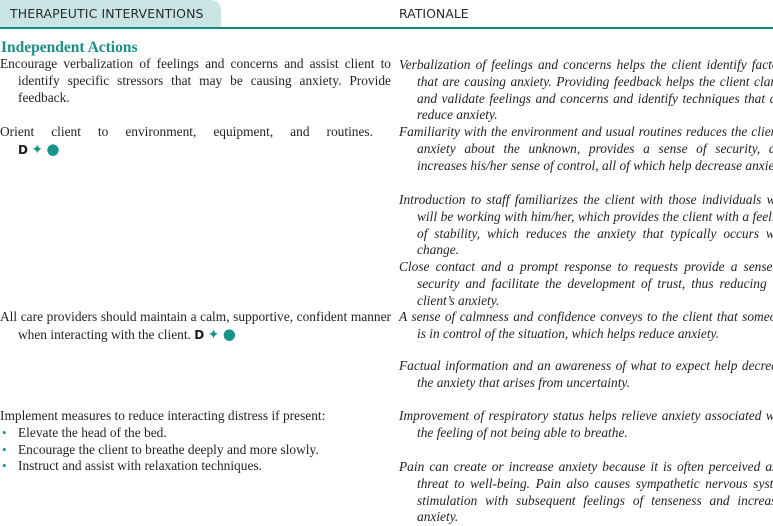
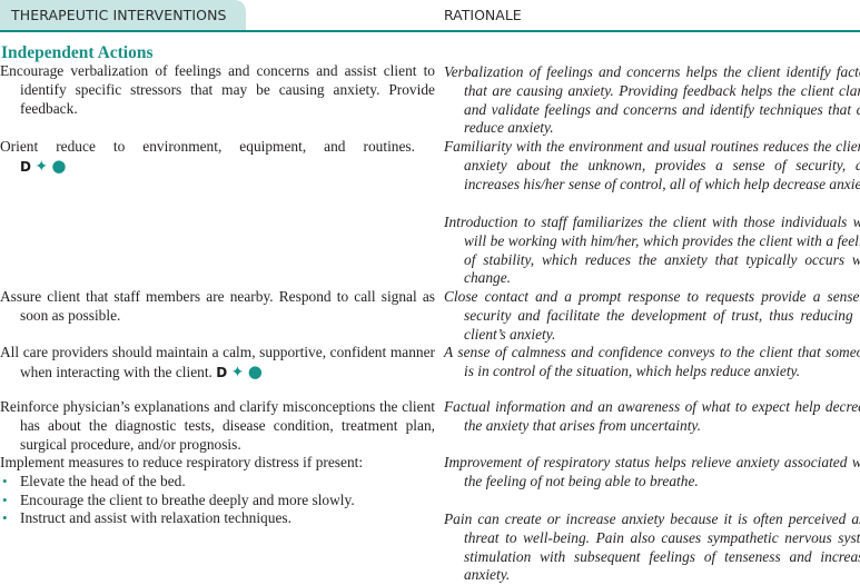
  THERAPEUTIC INTERVENTIONS
  RATIONALE
  Independent Actions
  Encourage verbalization of feelings and concerns and assist client to identify specific stressors that may be causing anxiety. Provide feedback.
- Orient client to environment, equipment, and routines.
+ Orient reduce to environment, equipment, and routines.
  D ✦ ●
+ Assure client that staff members are nearby. Respond to call signal as soon as possible.
  All care providers should maintain a calm, supportive, confident manner when interacting with the client. D ✦ ●
+ Reinforce physician’s explanations and clarify misconceptions the client has about the diagnostic tests, disease condition, treatment plan, surgical procedure, and/or prognosis.
- Implement measures to reduce interacting distress if present:
+ Implement measures to reduce respiratory distress if present:
  •
  Elevate the head of the bed.
  •
  Encourage the client to breathe deeply and more slowly.
  •
  Instruct and assist with relaxation techniques.
  Verbalization of feelings and concerns helps the client identify fact that are causing anxiety. Providing feedback helps the client cla and validate feelings and concerns and identify techniques that reduce anxiety.
  Familiarity with the environment and usual routines reduces the clie anxiety about the unknown, provides a sense of security, a increases his/her sense of control, all of which help decrease anxie
  Introduction to staff familiarizes the client with those individuals w will be working with him/her, which provides the client with a feel of stability, which reduces the anxiety that typically occurs w change.
  Close contact and a prompt response to requests provide a sense security and facilitate the development of trust, thus reducing client’s anxiety.
  A sense of calmness and confidence conveys to the client that some is in control of the situation, which helps reduce anxiety.
  Factual information and an awareness of what to expect help decre the anxiety that arises from uncertainty.
  Improvement of respiratory status helps relieve anxiety associated w the feeling of not being able to breathe.
  Pain can create or increase anxiety because it is often perceived a threat to well-being. Pain also causes sympathetic nervous syst stimulation with subsequent feelings of tenseness and increa anxiety.
